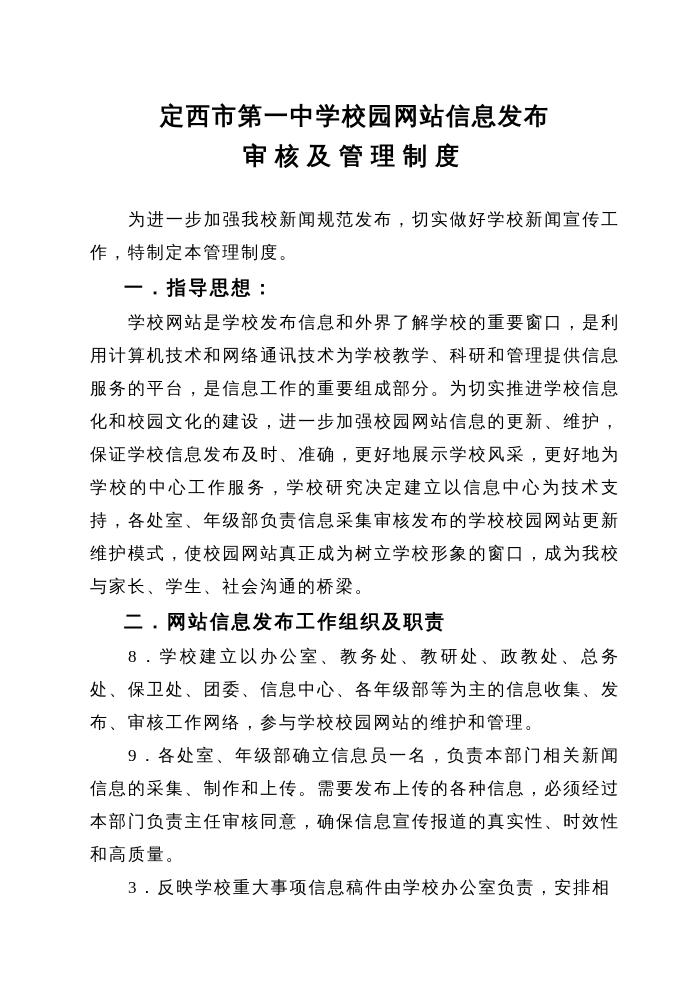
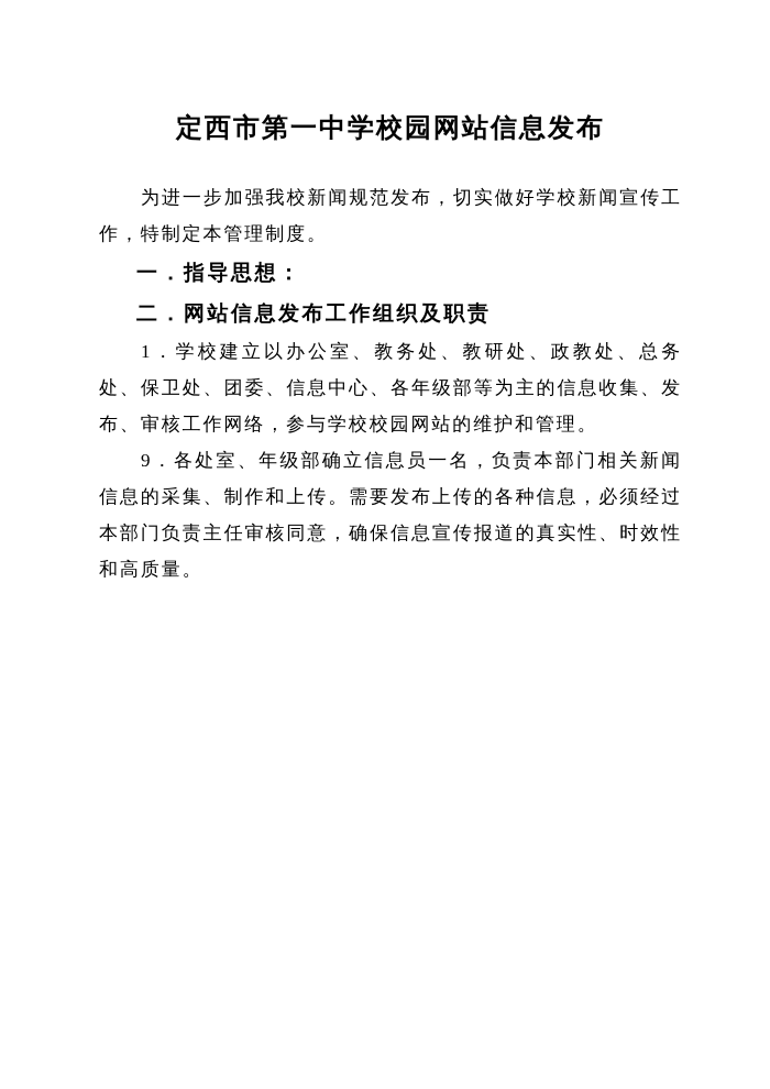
  定西市第一中学校园网站信息发布
- 审核及管理制度
  为进一步加强我校新闻规范发布，切实做好学校新闻宣传工作，特制定本管理制度。
  一．指导思想：
- 学校网站是学校发布信息和外界了解学校的重要窗口，是利用计算机技术和网络通讯技术为学校教学、科研和管理提供信息服务的平台，是信息工作的重要组成部分。为切实推进学校信息化和校园文化的建设，进一步加强校园网站信息的更新、维护，保证学校信息发布及时、准确，更好地展示学校风采，更好地为学校的中心工作服务，学校研究决定建立以信息中心为技术支持，各处室、年级部负责信息采集审核发布的学校校园网站更新维护模式，使校园网站真正成为树立学校形象的窗口，成为我校与家长、学生、社会沟通的桥梁。
  二．网站信息发布工作组织及职责
- 8．学校建立以办公室、教务处、教研处、政教处、总务处、保卫处、团委、信息中心、各年级部等为主的信息收集、发布、审核工作网络，参与学校校园网站的维护和管理。
+ 1．学校建立以办公室、教务处、教研处、政教处、总务处、保卫处、团委、信息中心、各年级部等为主的信息收集、发布、审核工作网络，参与学校校园网站的维护和管理。
  9．各处室、年级部确立信息员一名，负责本部门相关新闻信息的采集、制作和上传。需要发布上传的各种信息，必须经过本部门负责主任审核同意，确保信息宣传报道的真实性、时效性和高质量。
- 3．反映学校重大事项信息稿件由学校办公室负责，安排相
